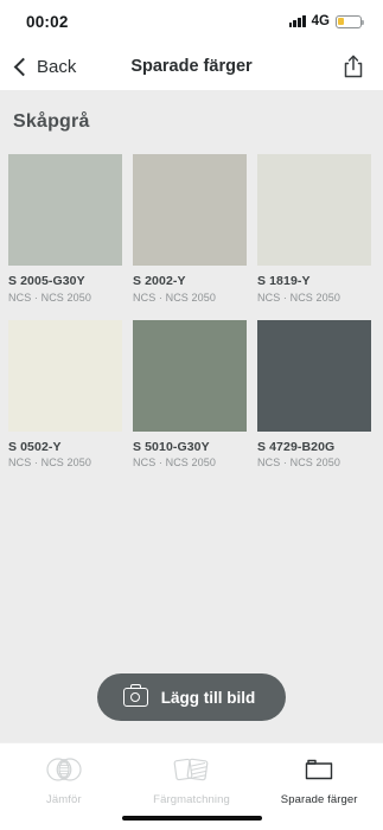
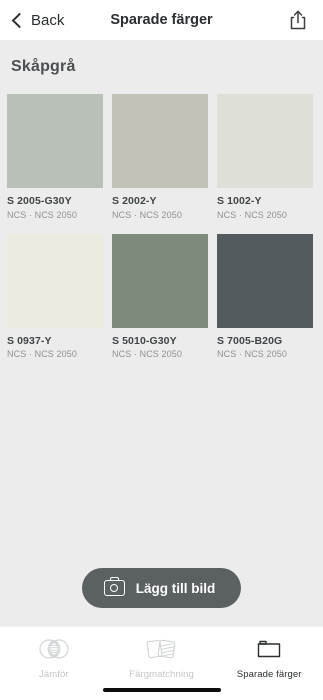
- 00:02
- 4G
  Back
  Sparade färger
  Skåpgrå
  S 2005-G30Y
  NCS · NCS 2050
  S 2002-Y
  NCS · NCS 2050
- S 1819-Y
+ S 1002-Y
  NCS · NCS 2050
- S 0502-Y
+ S 0937-Y
  NCS · NCS 2050
  S 5010-G30Y
  NCS · NCS 2050
- S 4729-B20G
+ S 7005-B20G
  NCS · NCS 2050
  Lägg till bild
  Jämför
  Färgmatchning
  Sparade färger
